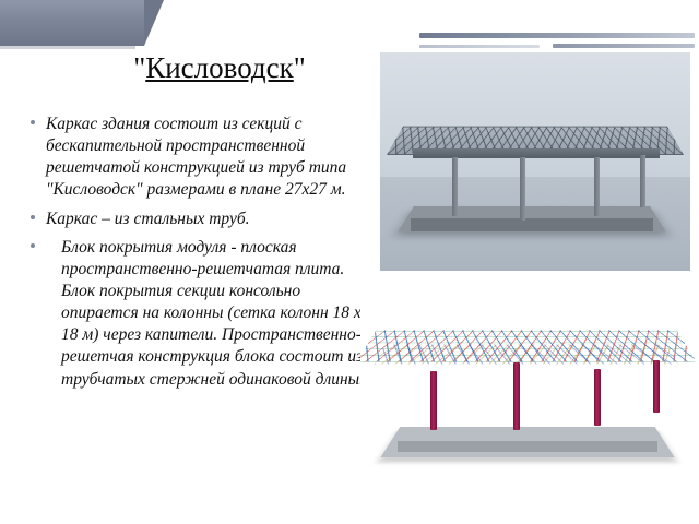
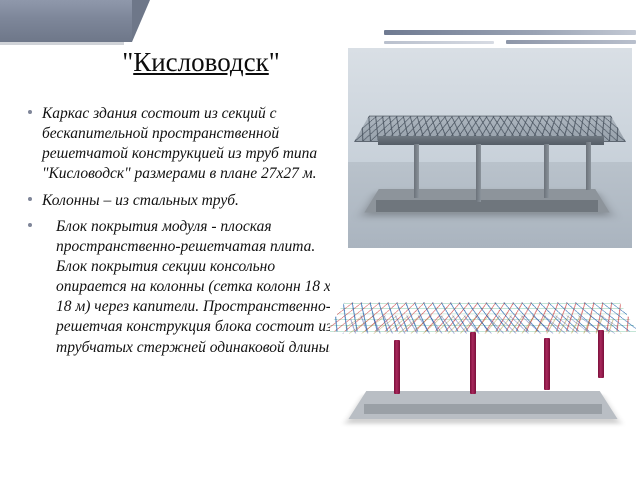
  "Кисловодск"
  Каркас здания состоит из секций с бескапительной пространственной решетчатой конструкцией из труб типа "Кисловодск" размерами в плане 27х27 м.
- Каркас – из стальных труб.
+ Колонны – из стальных труб.
  Блок покрытия модуля - плоская пространственно-решетчатая плита. Блок покрытия секции консольно опирается на колонны (сетка колонн 18 х 18 м) через капители. Пространственно-решетчая конструкция блока состоит и трубчатых стержней одинаковой длины
